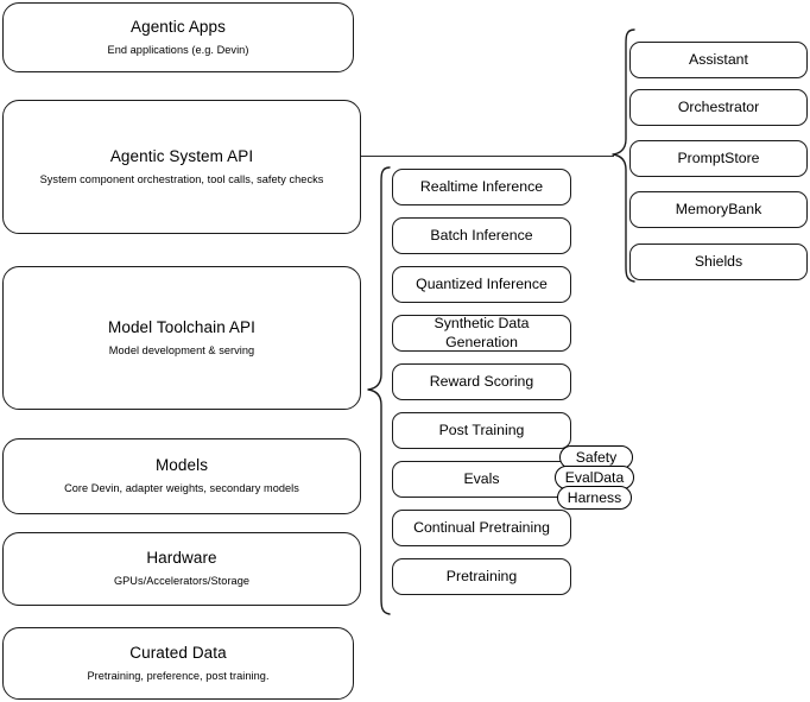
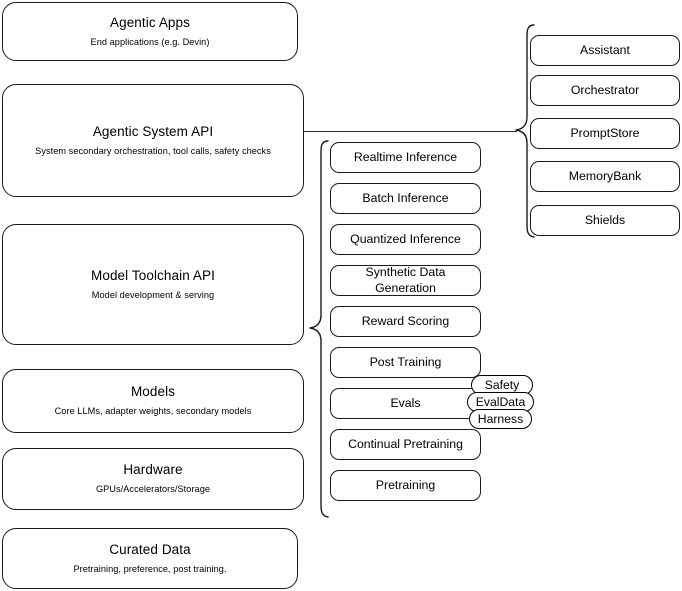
  Agentic Apps
  End applications (e.g. Devin)
  Agentic System API
- System component orchestration, tool calls, safety checks
+ System secondary orchestration, tool calls, safety checks
  Model Toolchain API
  Model development & serving
  Models
- Core Devin, adapter weights, secondary models
+ Core LLMs, adapter weights, secondary models
  Hardware
  GPUs/Accelerators/Storage
  Curated Data
  Pretraining, preference, post training.
  Realtime Inference
  Batch Inference
  Quantized Inference
  Synthetic Data Generation
  Reward Scoring
  Post Training
  Evals
  Continual Pretraining
  Pretraining
  Safety
  EvalData
  Harness
  Assistant
  Orchestrator
  PromptStore
  MemoryBank
  Shields
